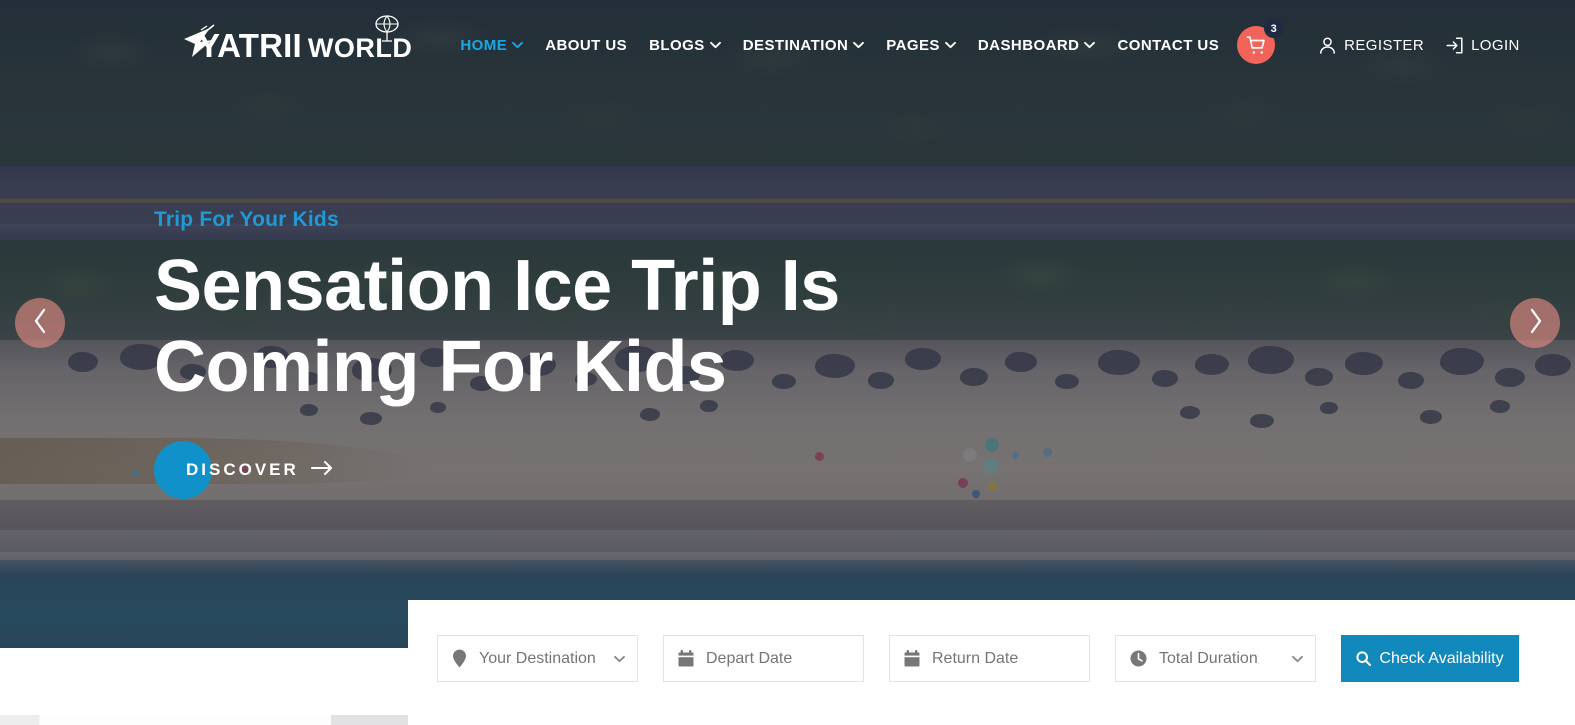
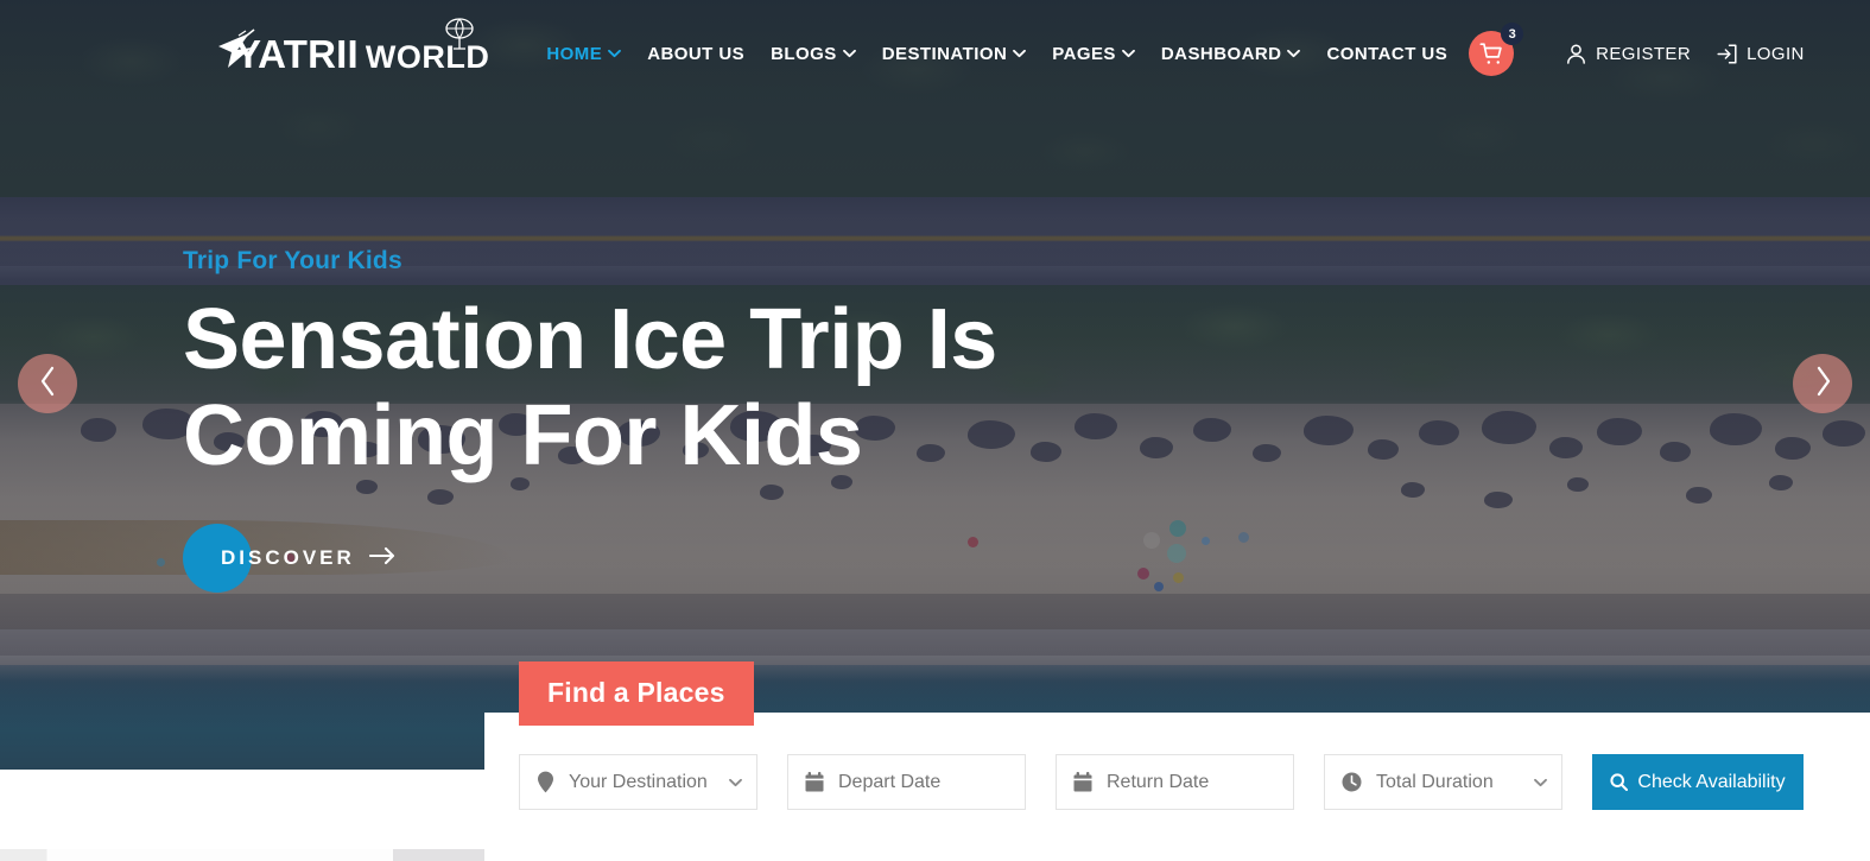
  YATRII WORLD
  HOME
  ABOUT US
  BLOGS
  DESTINATION
  PAGES
  DASHBOARD
  CONTACT US
  3
  REGISTER
  LOGIN
  Trip For Your Kids
  Sensation Ice Trip Is
  Coming For Kids
  DISCOVER
+ Find a Places
  Your Destination
  Depart Date
  Return Date
  Total Duration
  Check Availability
